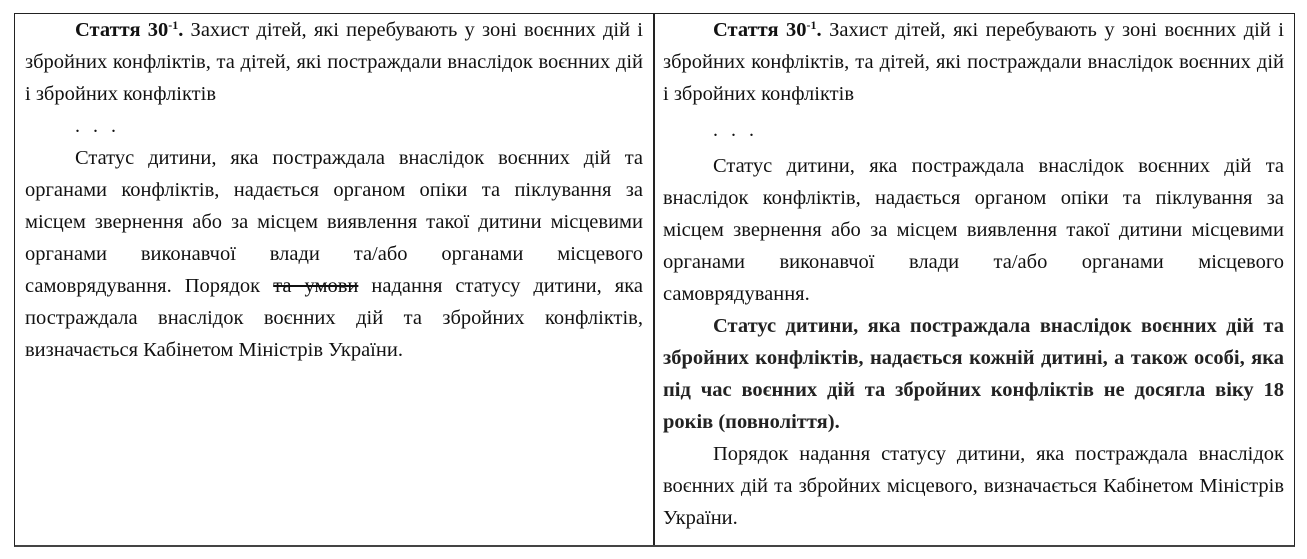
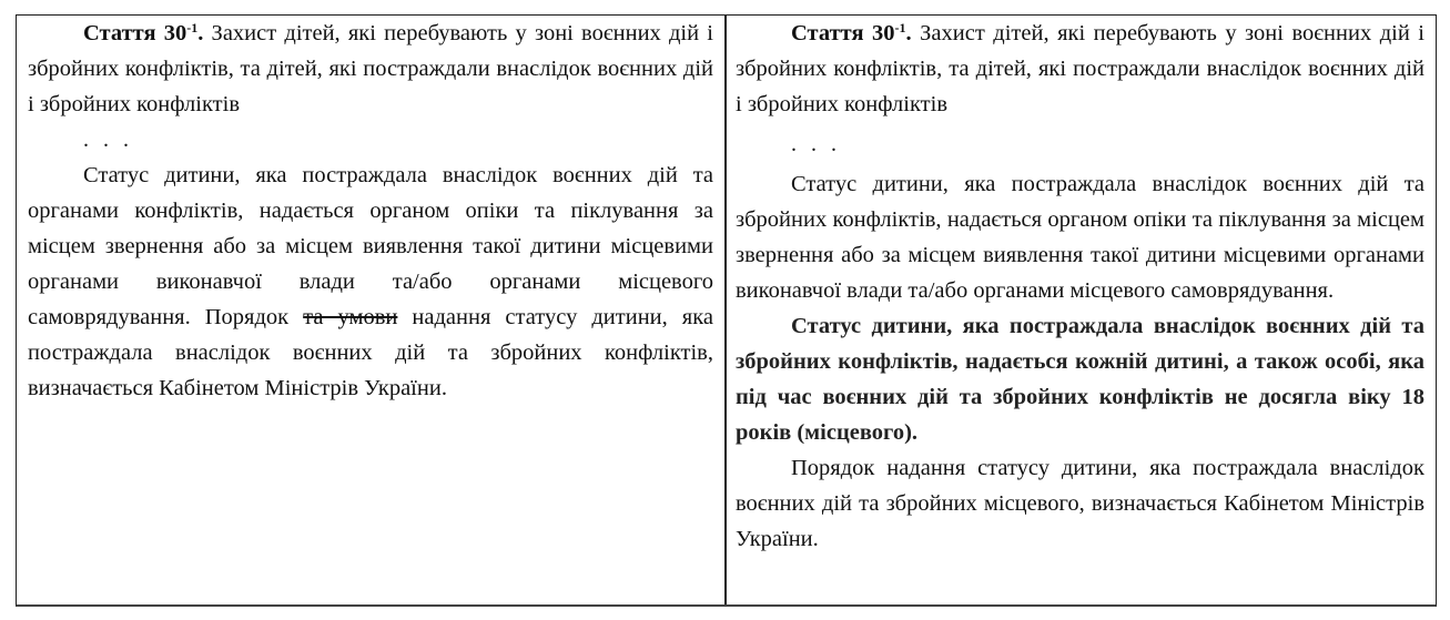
  Стаття 30-1. Захист дітей, які перебувають у зоні воєнних дій і збройних конфліктів, та дітей, які постраждали внаслідок воєнних дій і збройних конфліктів
  . . .
  Статус дитини, яка постраждала внаслідок воєнних дій та органами конфліктів, надається органом опіки та піклування за місцем звернення або за місцем виявлення такої дитини місцевими органами виконавчої влади та/або органами місцевого самоврядування. Порядок та умови надання статусу дитини, яка постраждала внаслідок воєнних дій та збройних конфліктів, визначається Кабінетом Міністрів України.
  Стаття 30-1. Захист дітей, які перебувають у зоні воєнних дій і збройних конфліктів, та дітей, які постраждали внаслідок воєнних дій і збройних конфліктів
  . . .
- Статус дитини, яка постраждала внаслідок воєнних дій та внаслідок конфліктів, надається органом опіки та піклування за місцем звернення або за місцем виявлення такої дитини місцевими органами виконавчої влади та/або органами місцевого самоврядування.
+ Статус дитини, яка постраждала внаслідок воєнних дій та збройних конфліктів, надається органом опіки та піклування за місцем звернення або за місцем виявлення такої дитини місцевими органами виконавчої влади та/або органами місцевого самоврядування.
- Статус дитини, яка постраждала внаслідок воєнних дій та збройних конфліктів, надається кожній дитині, а також особі, яка під час воєнних дій та збройних конфліктів не досягла віку 18 років (повноліття).
+ Статус дитини, яка постраждала внаслідок воєнних дій та збройних конфліктів, надається кожній дитині, а також особі, яка під час воєнних дій та збройних конфліктів не досягла віку 18 років (місцевого).
  Порядок надання статусу дитини, яка постраждала внаслідок воєнних дій та збройних місцевого, визначається Кабінетом Міністрів України.
